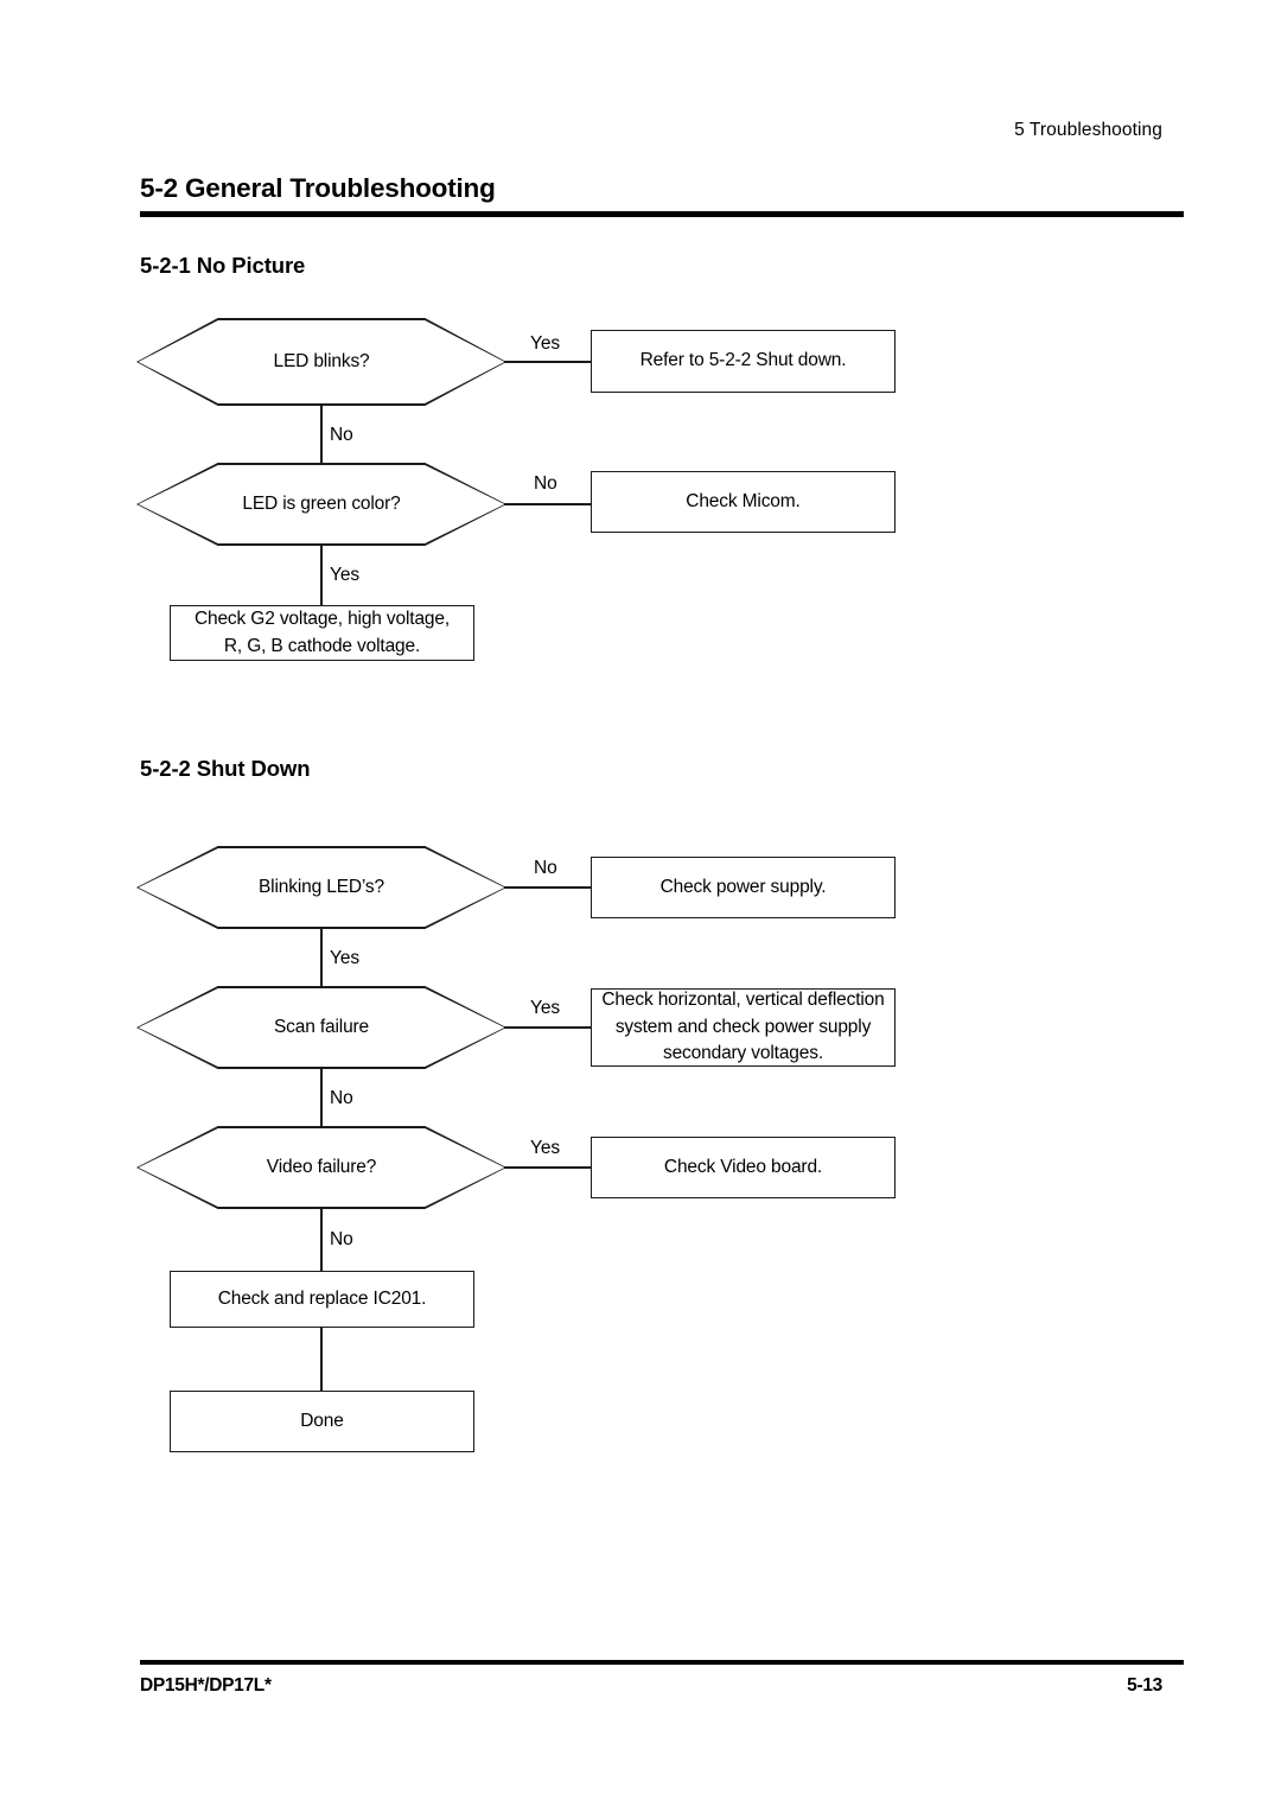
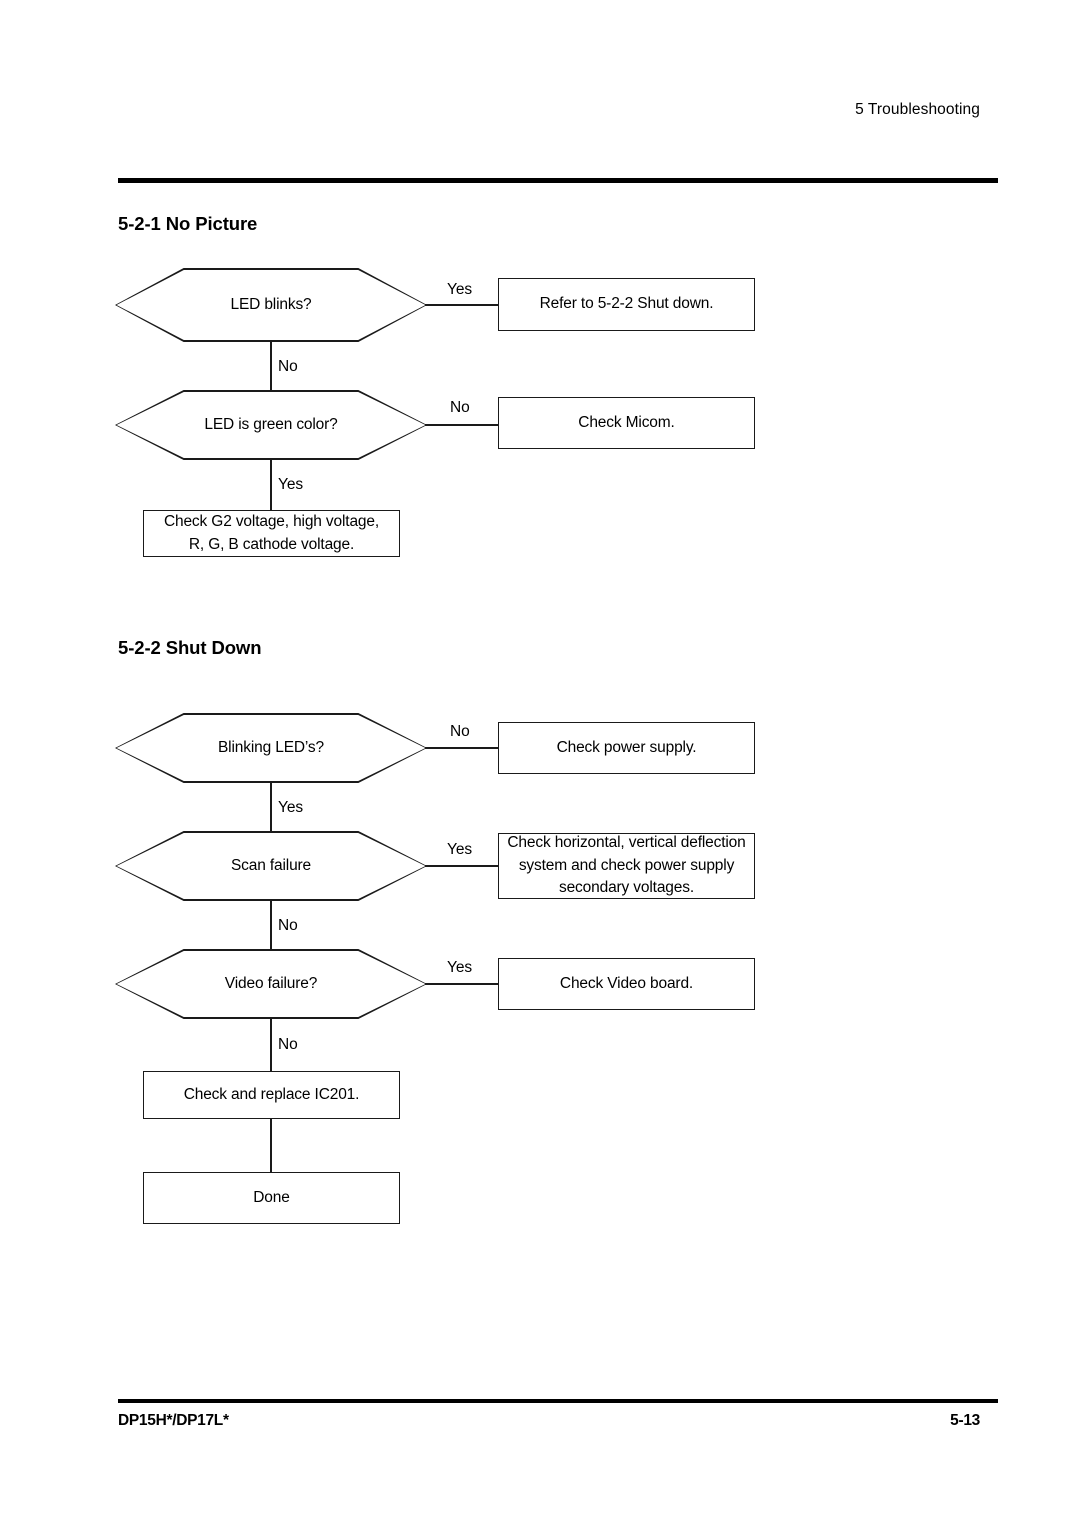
  5 Troubleshooting
- 5-2 General Troubleshooting
  5-2-1 No Picture
  LED blinks?
  Yes
  Refer to 5-2-2 Shut down.
  No
  LED is green color?
  No
  Check Micom.
  Yes
  Check G2 voltage, high voltage,
  R, G, B cathode voltage.
  5-2-2 Shut Down
  Blinking LED’s?
  No
  Check power supply.
  Yes
  Scan failure
  Yes
  Check horizontal, vertical deflection
  system and check power supply
  secondary voltages.
  No
  Video failure?
  Yes
  Check Video board.
  No
  Check and replace IC201.
  Done
  DP15H*/DP17L*
  5-13
